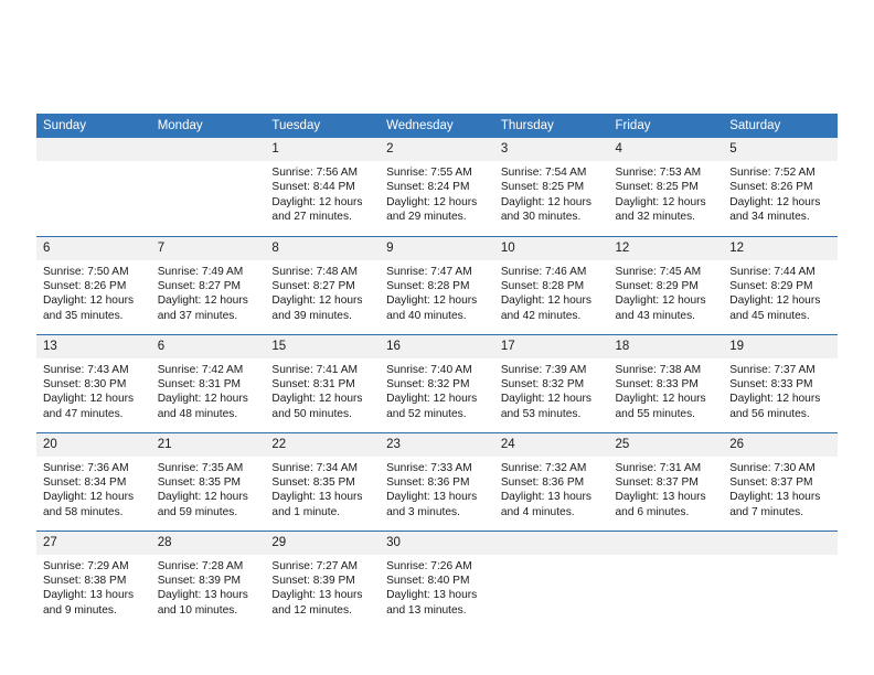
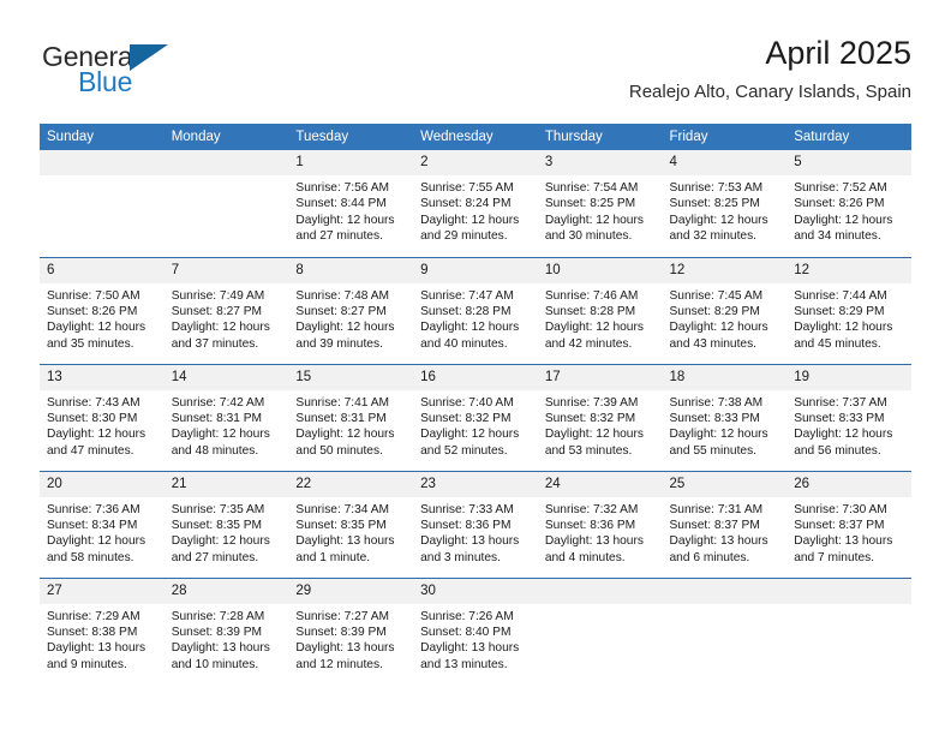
+ General
+ Blue
+ April 2025
+ Realejo Alto, Canary Islands, Spain
  Sunday	Monday	Tuesday	Wednesday	Thursday	Friday	Saturday
  		1Sunrise: 7:56 AMSunset: 8:44 PMDaylight: 12 hours and 27 minutes.	2Sunrise: 7:55 AMSunset: 8:24 PMDaylight: 12 hours and 29 minutes.	3Sunrise: 7:54 AMSunset: 8:25 PMDaylight: 12 hours and 30 minutes.	4Sunrise: 7:53 AMSunset: 8:25 PMDaylight: 12 hours and 32 minutes.	5Sunrise: 7:52 AMSunset: 8:26 PMDaylight: 12 hours and 34 minutes.
  6Sunrise: 7:50 AMSunset: 8:26 PMDaylight: 12 hours and 35 minutes.	7Sunrise: 7:49 AMSunset: 8:27 PMDaylight: 12 hours and 37 minutes.	8Sunrise: 7:48 AMSunset: 8:27 PMDaylight: 12 hours and 39 minutes.	9Sunrise: 7:47 AMSunset: 8:28 PMDaylight: 12 hours and 40 minutes.	10Sunrise: 7:46 AMSunset: 8:28 PMDaylight: 12 hours and 42 minutes.	12Sunrise: 7:45 AMSunset: 8:29 PMDaylight: 12 hours and 43 minutes.	12Sunrise: 7:44 AMSunset: 8:29 PMDaylight: 12 hours and 45 minutes.
- 13Sunrise: 7:43 AMSunset: 8:30 PMDaylight: 12 hours and 47 minutes.	6Sunrise: 7:42 AMSunset: 8:31 PMDaylight: 12 hours and 48 minutes.	15Sunrise: 7:41 AMSunset: 8:31 PMDaylight: 12 hours and 50 minutes.	16Sunrise: 7:40 AMSunset: 8:32 PMDaylight: 12 hours and 52 minutes.	17Sunrise: 7:39 AMSunset: 8:32 PMDaylight: 12 hours and 53 minutes.	18Sunrise: 7:38 AMSunset: 8:33 PMDaylight: 12 hours and 55 minutes.	19Sunrise: 7:37 AMSunset: 8:33 PMDaylight: 12 hours and 56 minutes.
+ 13Sunrise: 7:43 AMSunset: 8:30 PMDaylight: 12 hours and 47 minutes.	14Sunrise: 7:42 AMSunset: 8:31 PMDaylight: 12 hours and 48 minutes.	15Sunrise: 7:41 AMSunset: 8:31 PMDaylight: 12 hours and 50 minutes.	16Sunrise: 7:40 AMSunset: 8:32 PMDaylight: 12 hours and 52 minutes.	17Sunrise: 7:39 AMSunset: 8:32 PMDaylight: 12 hours and 53 minutes.	18Sunrise: 7:38 AMSunset: 8:33 PMDaylight: 12 hours and 55 minutes.	19Sunrise: 7:37 AMSunset: 8:33 PMDaylight: 12 hours and 56 minutes.
- 20Sunrise: 7:36 AMSunset: 8:34 PMDaylight: 12 hours and 58 minutes.	21Sunrise: 7:35 AMSunset: 8:35 PMDaylight: 12 hours and 59 minutes.	22Sunrise: 7:34 AMSunset: 8:35 PMDaylight: 13 hours and 1 minute.	23Sunrise: 7:33 AMSunset: 8:36 PMDaylight: 13 hours and 3 minutes.	24Sunrise: 7:32 AMSunset: 8:36 PMDaylight: 13 hours and 4 minutes.	25Sunrise: 7:31 AMSunset: 8:37 PMDaylight: 13 hours and 6 minutes.	26Sunrise: 7:30 AMSunset: 8:37 PMDaylight: 13 hours and 7 minutes.
+ 20Sunrise: 7:36 AMSunset: 8:34 PMDaylight: 12 hours and 58 minutes.	21Sunrise: 7:35 AMSunset: 8:35 PMDaylight: 12 hours and 27 minutes.	22Sunrise: 7:34 AMSunset: 8:35 PMDaylight: 13 hours and 1 minute.	23Sunrise: 7:33 AMSunset: 8:36 PMDaylight: 13 hours and 3 minutes.	24Sunrise: 7:32 AMSunset: 8:36 PMDaylight: 13 hours and 4 minutes.	25Sunrise: 7:31 AMSunset: 8:37 PMDaylight: 13 hours and 6 minutes.	26Sunrise: 7:30 AMSunset: 8:37 PMDaylight: 13 hours and 7 minutes.
  27Sunrise: 7:29 AMSunset: 8:38 PMDaylight: 13 hours and 9 minutes.	28Sunrise: 7:28 AMSunset: 8:39 PMDaylight: 13 hours and 10 minutes.	29Sunrise: 7:27 AMSunset: 8:39 PMDaylight: 13 hours and 12 minutes.	30Sunrise: 7:26 AMSunset: 8:40 PMDaylight: 13 hours and 13 minutes.
